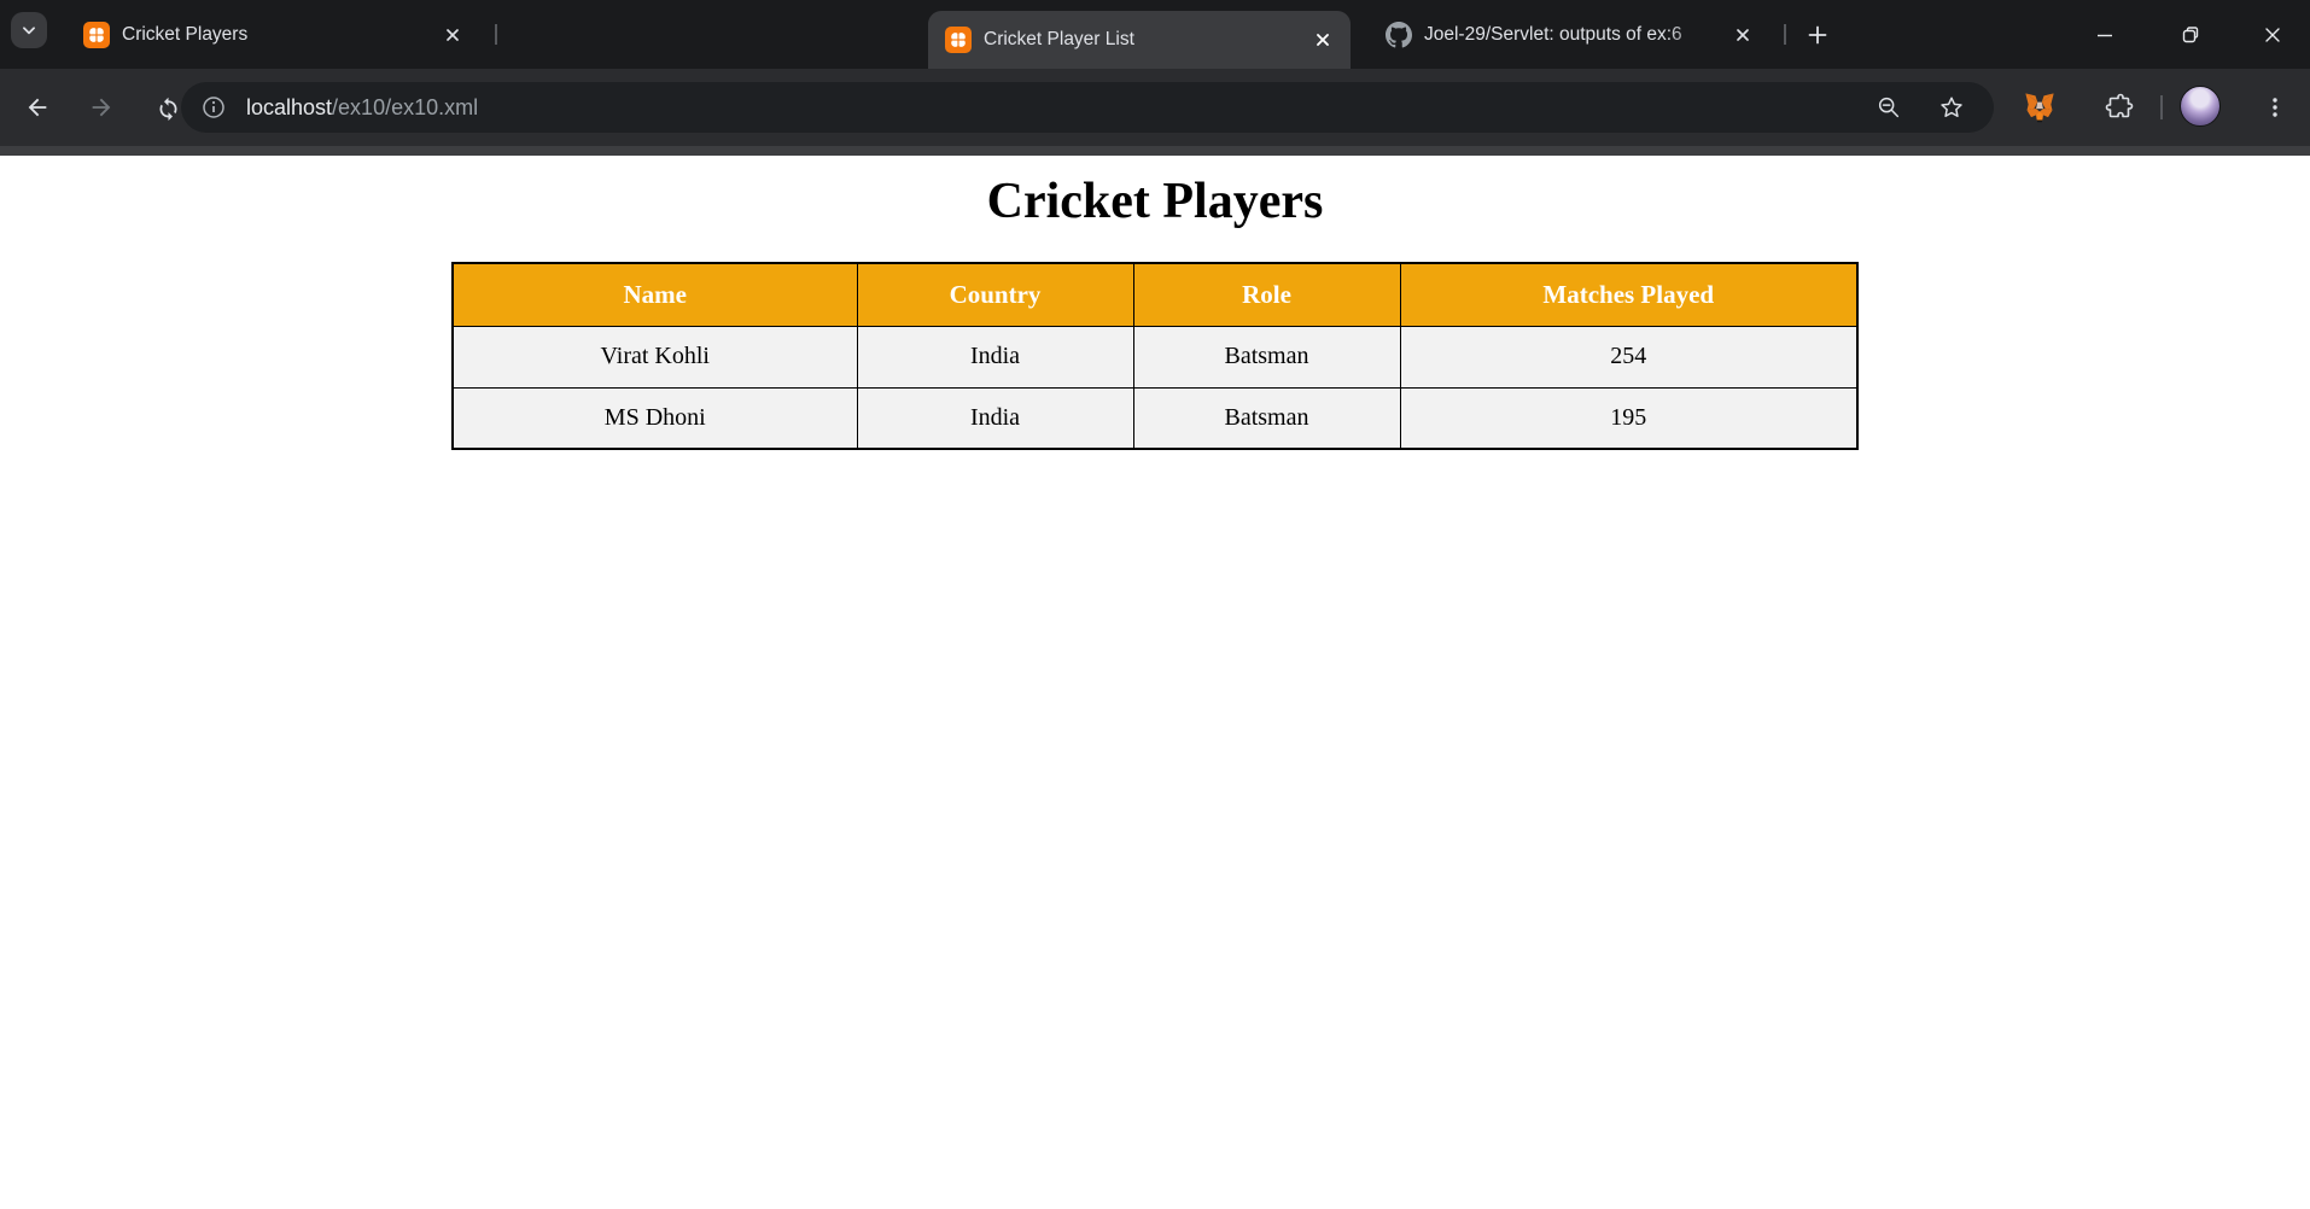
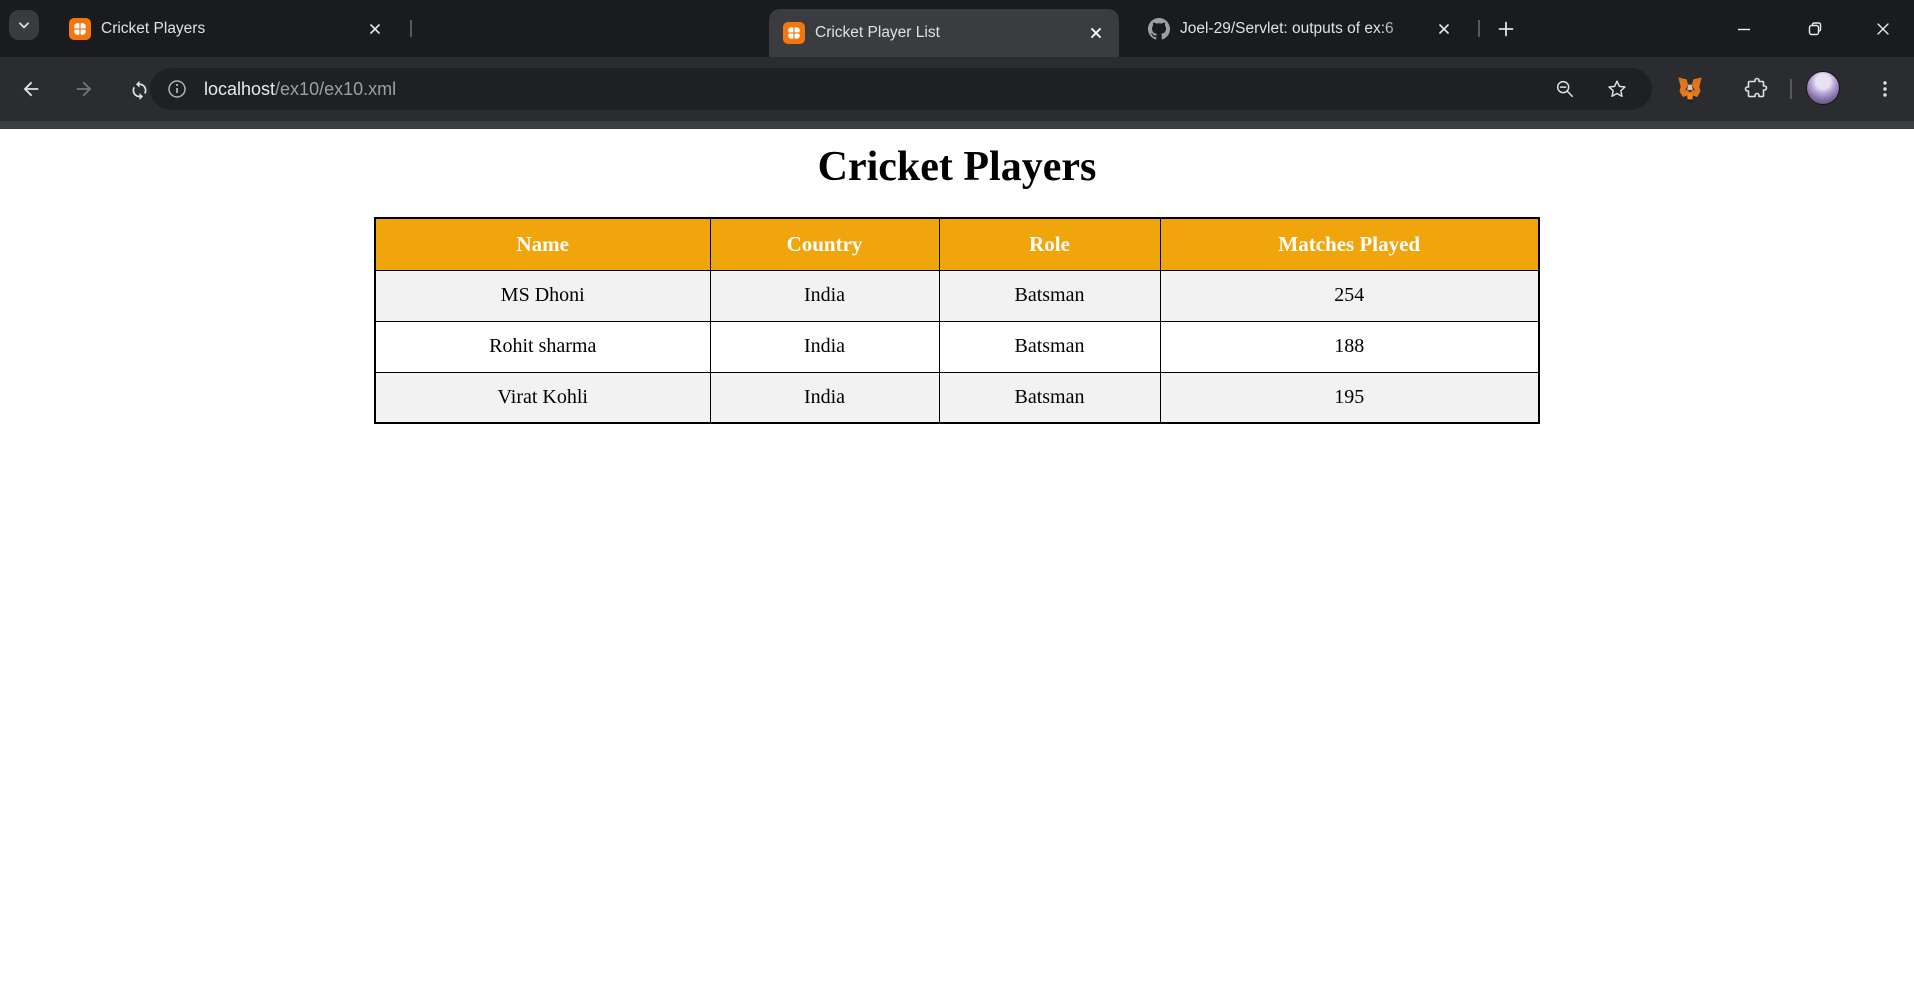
  Cricket Players
  Cricket Player List
  Joel-29/Servlet: outputs of ex:6
  localhost/ex10/ex10.xml
  Cricket Players
  Name	Country	Role	Matches Played
- Virat Kohli	India	Batsman	254
+ MS Dhoni	India	Batsman	254
+ Rohit sharma	India	Batsman	188
- MS Dhoni	India	Batsman	195
+ Virat Kohli	India	Batsman	195
